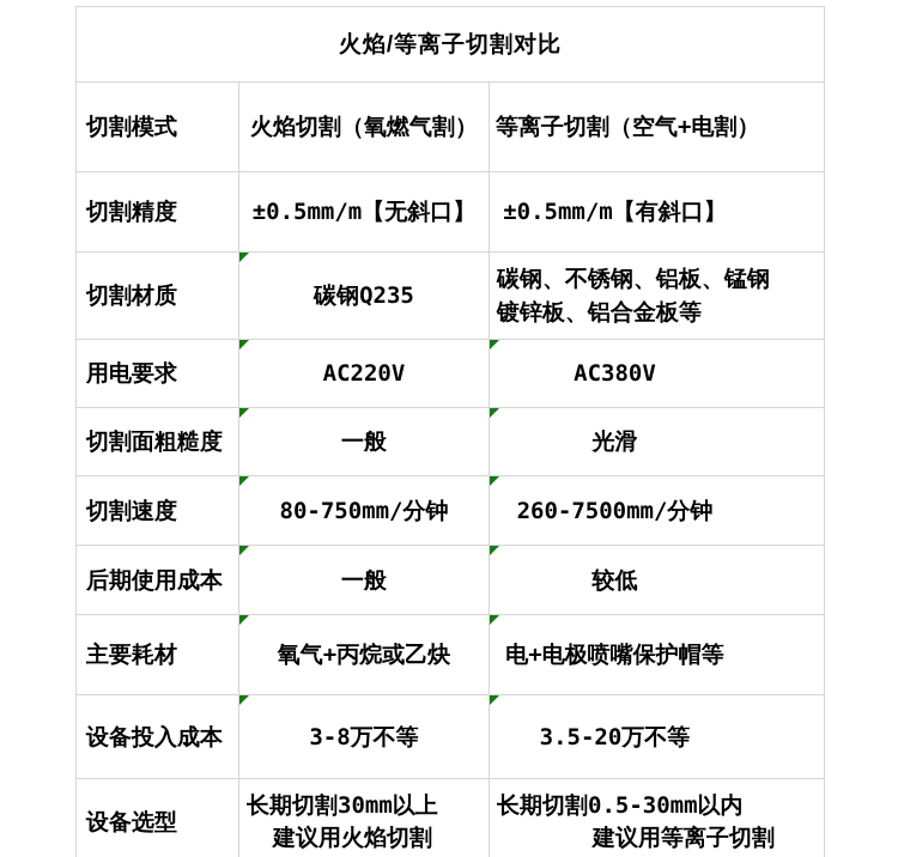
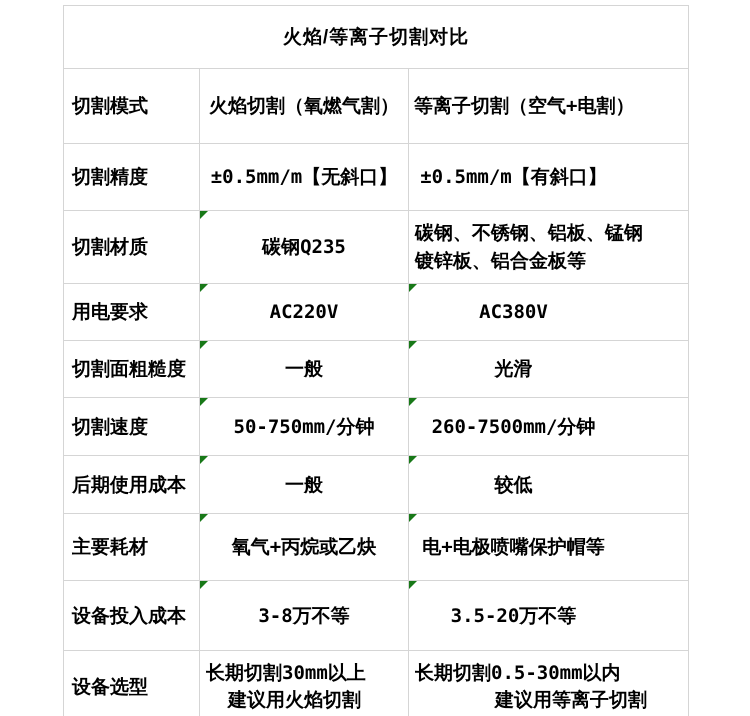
  火焰/等离子切割对比
  切割模式	火焰切割（氧燃气割）	等离子切割（空气+电割）
  切割精度	±0.5mm/m【无斜口】	±0.5mm/m【有斜口】
  切割材质	碳钢Q235	碳钢、不锈钢、铝板、锰钢 镀锌板、铝合金板等
  用电要求	AC220V	AC380V
  切割面粗糙度	一般	光滑
- 切割速度	80-750mm/分钟	260-7500mm/分钟
+ 切割速度	50-750mm/分钟	260-7500mm/分钟
  后期使用成本	一般	较低
  主要耗材	氧气+丙烷或乙炔	电+电极喷嘴保护帽等
  设备投入成本	3-8万不等	3.5-20万不等
  设备选型	长期切割30mm以上 建议用火焰切割	长期切割0.5-30mm以内 建议用等离子切割
